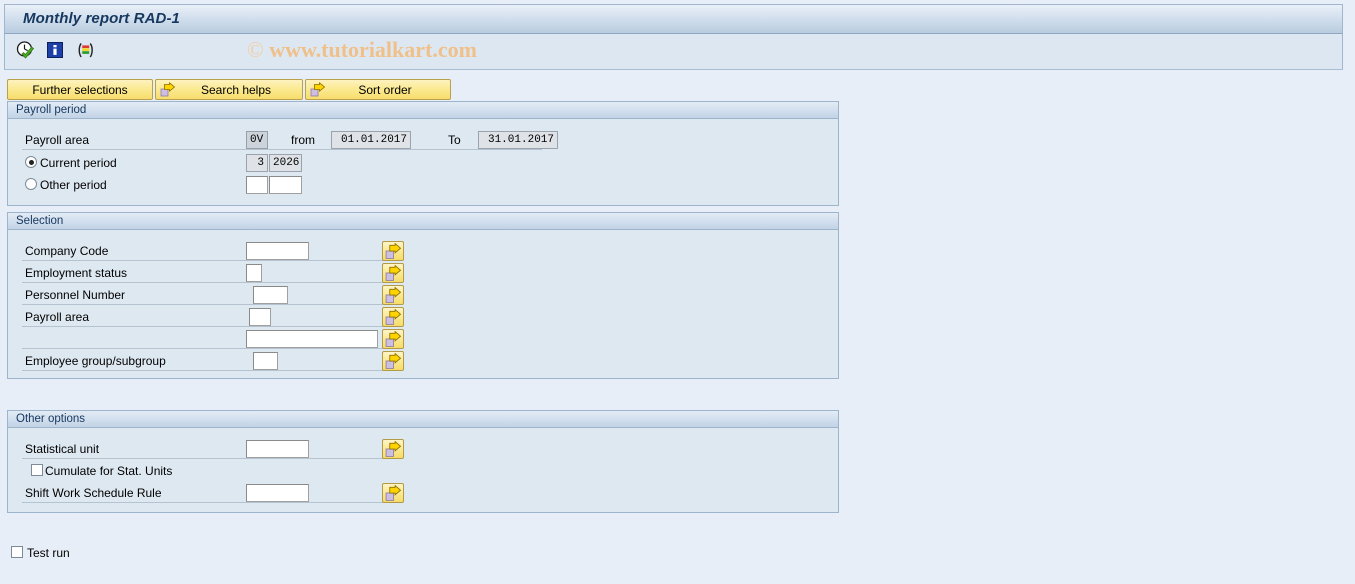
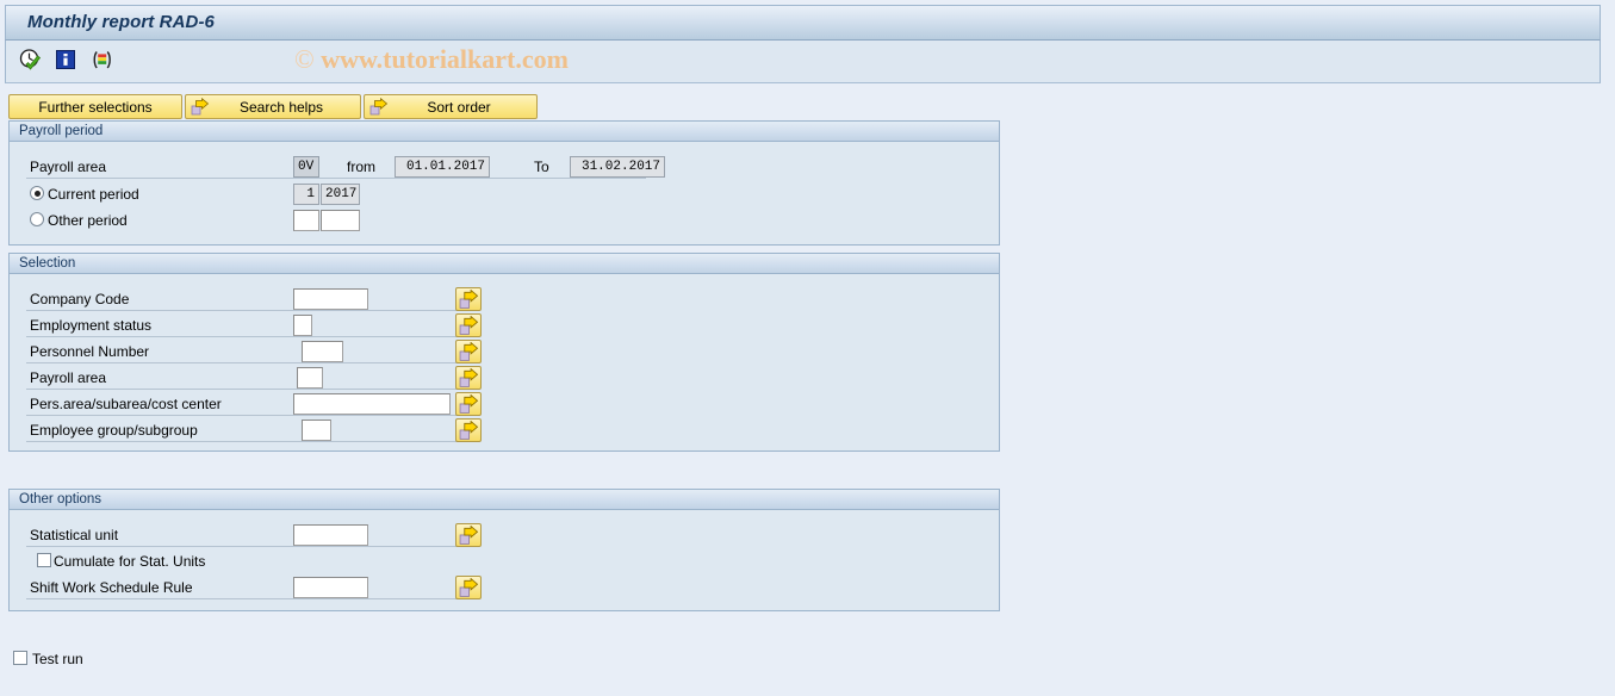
- Monthly report RAD-1
+ Monthly report RAD-6
  © www.tutorialkart.com
  Further selections
  Search helps
  Sort order
  Payroll period
  Payroll area
  0V
  from
  01.01.2017
  To
- 31.01.2017
+ 31.02.2017
  Current period
- 3
+ 1
- 2026
+ 2017
  Other period
  Selection
  Company Code
  Employment status
  Personnel Number
  Payroll area
+ Pers.area/subarea/cost center
  Employee group/subgroup
  Other options
  Statistical unit
  Cumulate for Stat. Units
  Shift Work Schedule Rule
  Test run
